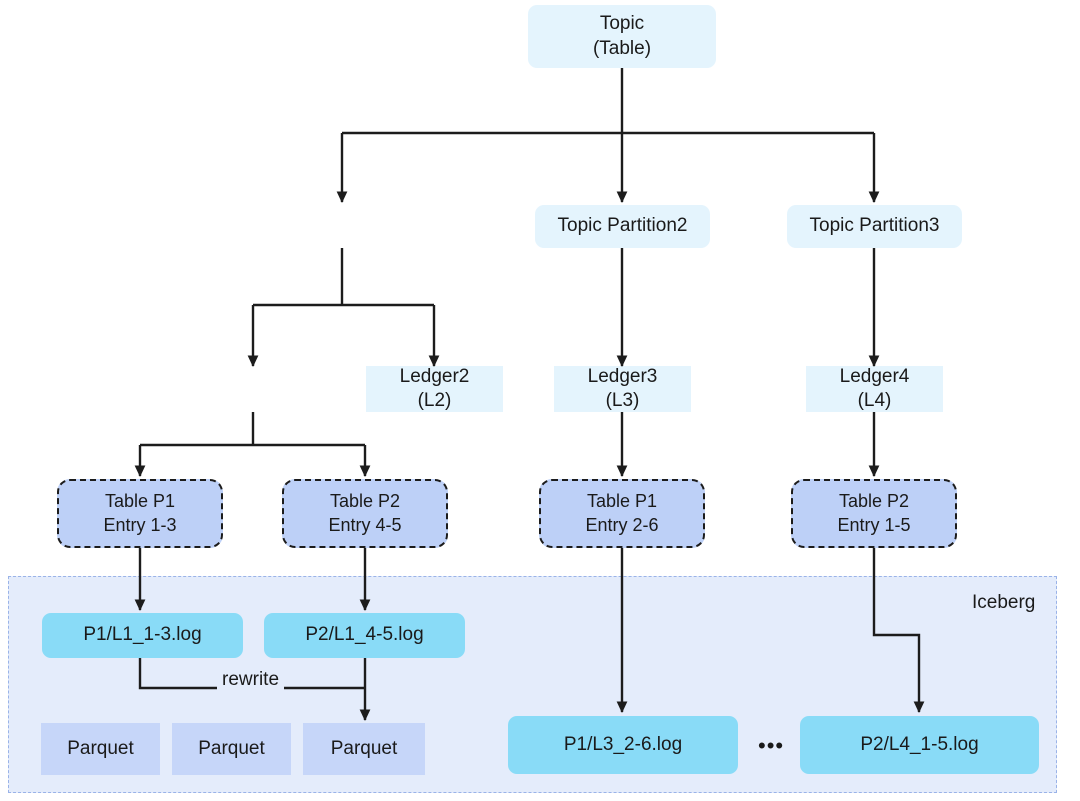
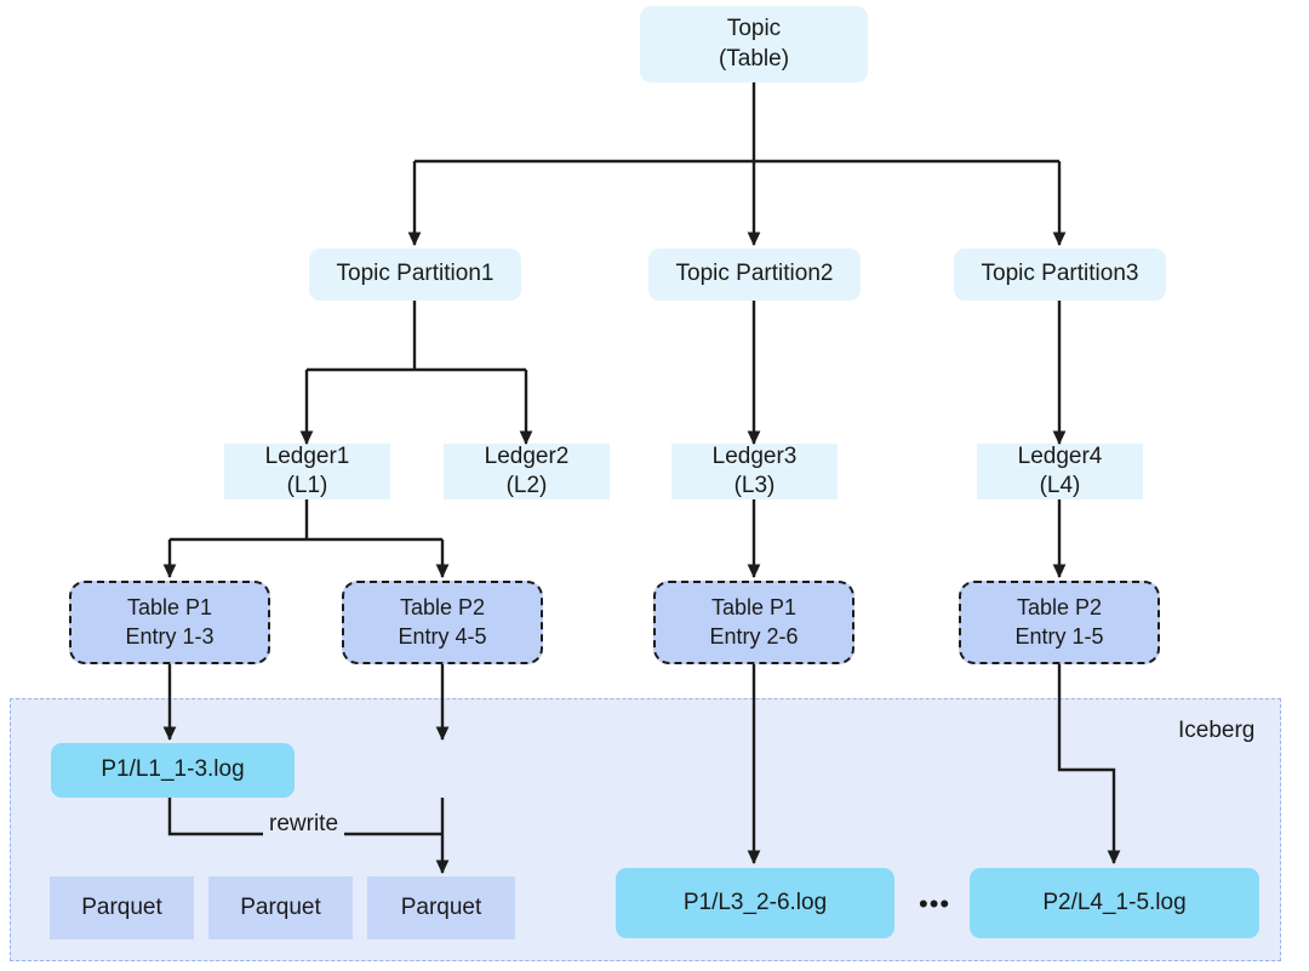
  Iceberg
  Topic
  (Table)
+ Topic Partition1
  Topic Partition2
  Topic Partition3
+ Ledger1
+ (L1)
  Ledger2
  (L2)
  Ledger3
  (L3)
  Ledger4
  (L4)
  Table P1
  Entry 1-3
  Table P2
  Entry 4-5
  Table P1
  Entry 2-6
  Table P2
  Entry 1-5
  P1/L1_1-3.log
- P2/L1_4-5.log
  P1/L3_2-6.log
  P2/L4_1-5.log
  Parquet
  Parquet
  Parquet
  rewrite
  •••
